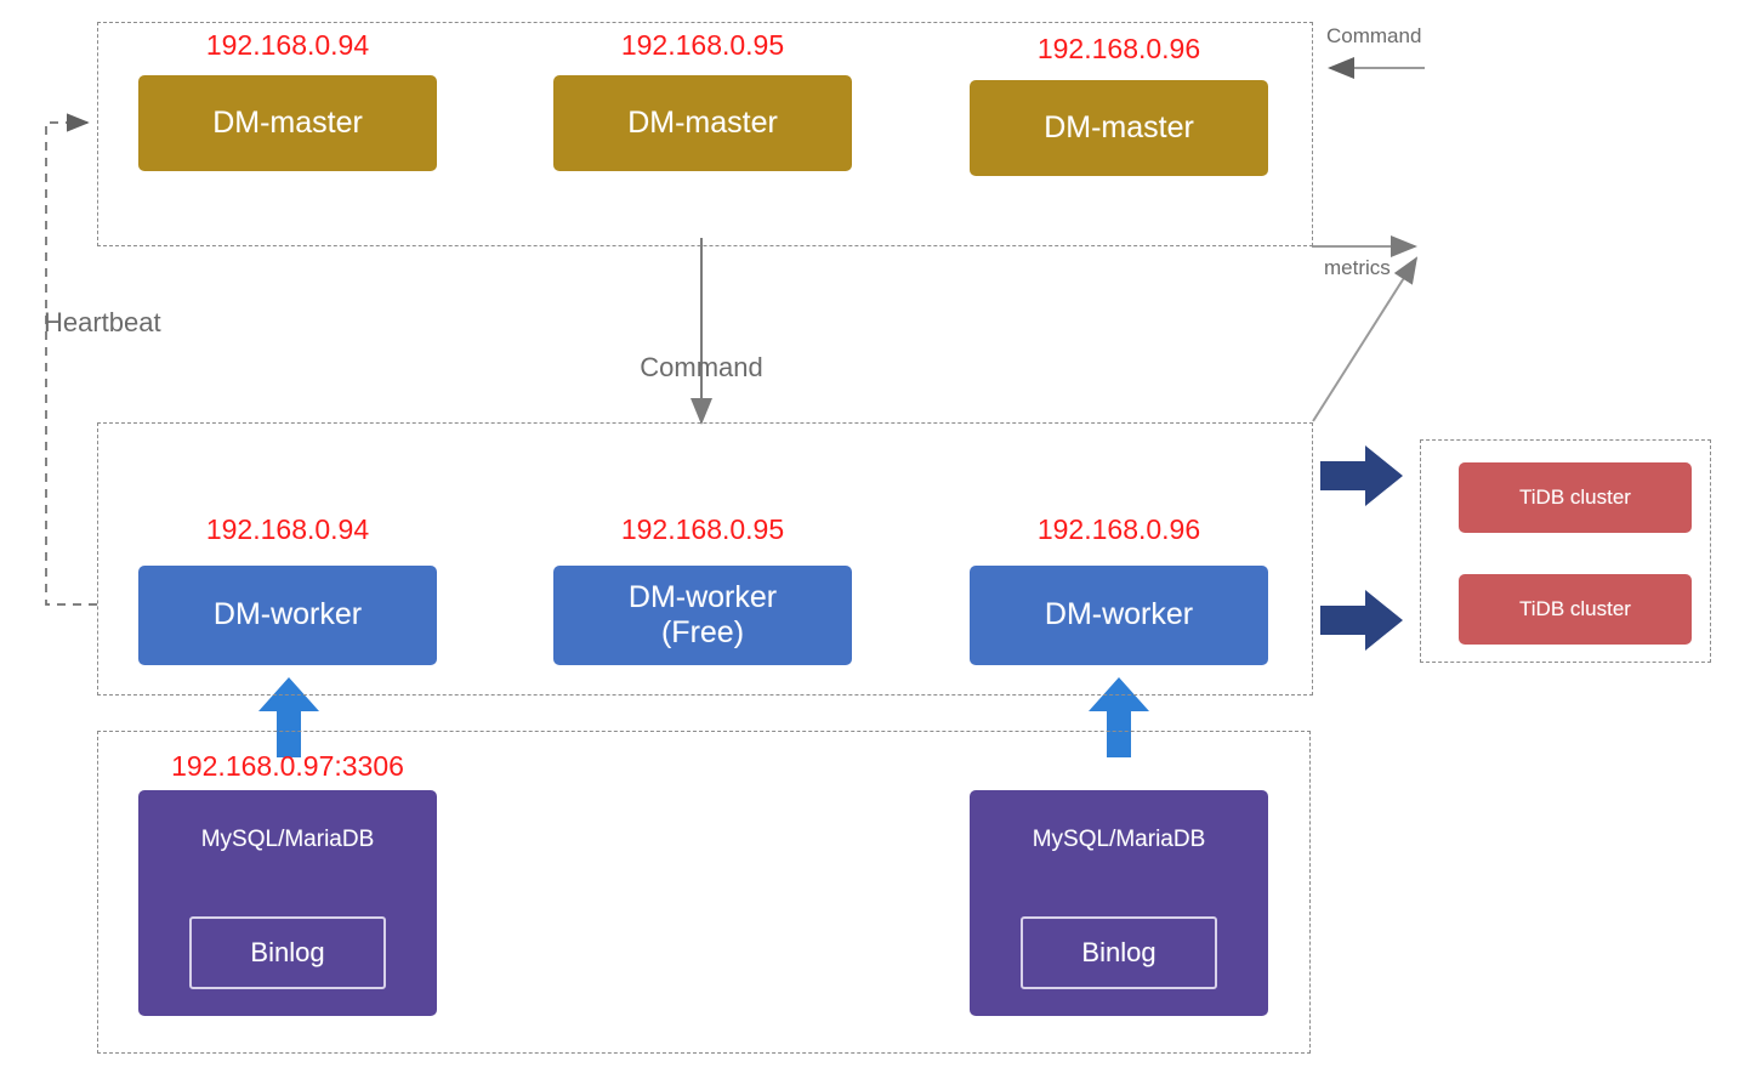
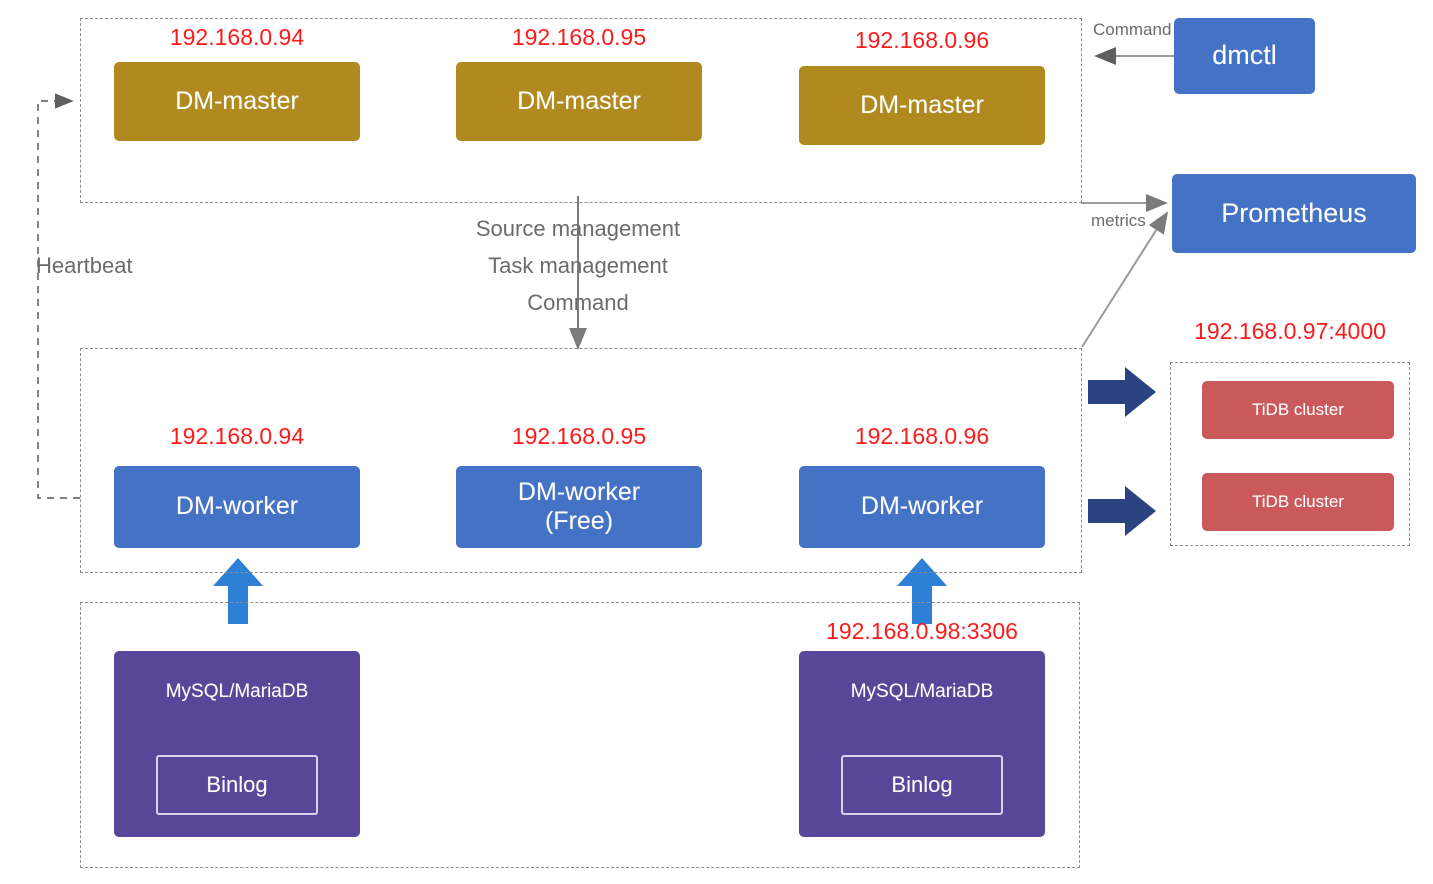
  192.168.0.94
  DM-master
  192.168.0.95
  DM-master
  192.168.0.96
  DM-master
+ Source management
+ Task management
  Command
  Heartbeat
  Command
+ dmctl
  metrics
+ Prometheus
  192.168.0.94
  DM-worker
  192.168.0.95
  DM-worker
  (Free)
  192.168.0.96
  DM-worker
+ 192.168.0.97:4000
  TiDB cluster
  TiDB cluster
- 192.168.0.97:3306
  MySQL/MariaDB
  Binlog
+ 192.168.0.98:3306
  MySQL/MariaDB
  Binlog
